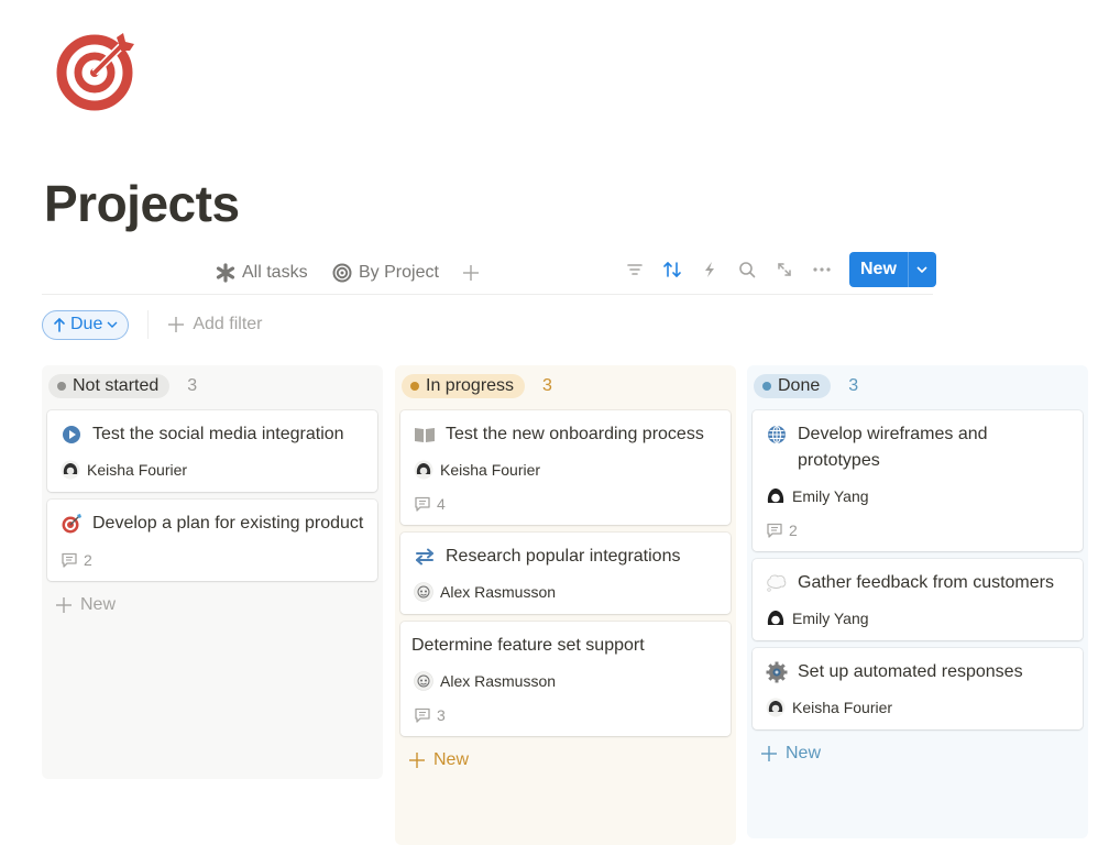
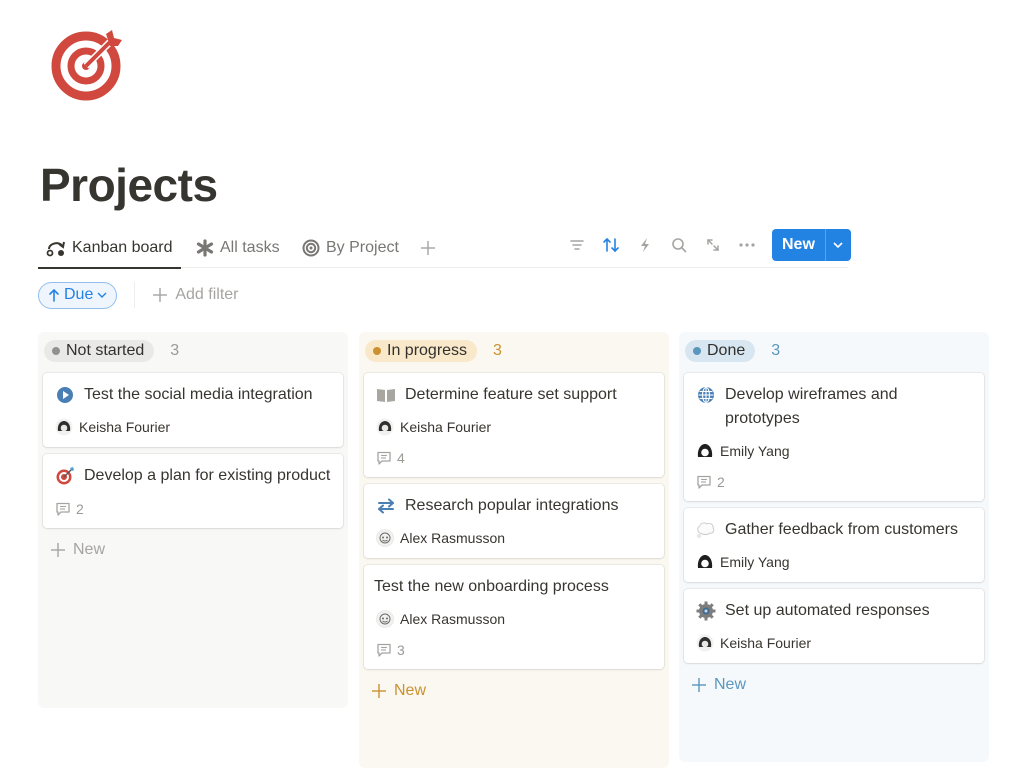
  Projects
+ Kanban board
  All tasks
  By Project
  New
  Due
  Add filter
  Not started
  3
  Test the social media integration
  Keisha Fourier
  Develop a plan for existing product
  2
  New
  In progress
  3
- Test the new onboarding process
+ Determine feature set support
  Keisha Fourier
  4
  Research popular integrations
  Alex Rasmusson
- Determine feature set support
+ Test the new onboarding process
  Alex Rasmusson
  3
  New
  Done
  3
  Develop wireframes and prototypes
  Emily Yang
  2
  Gather feedback from customers
  Emily Yang
  Set up automated responses
  Keisha Fourier
  New
